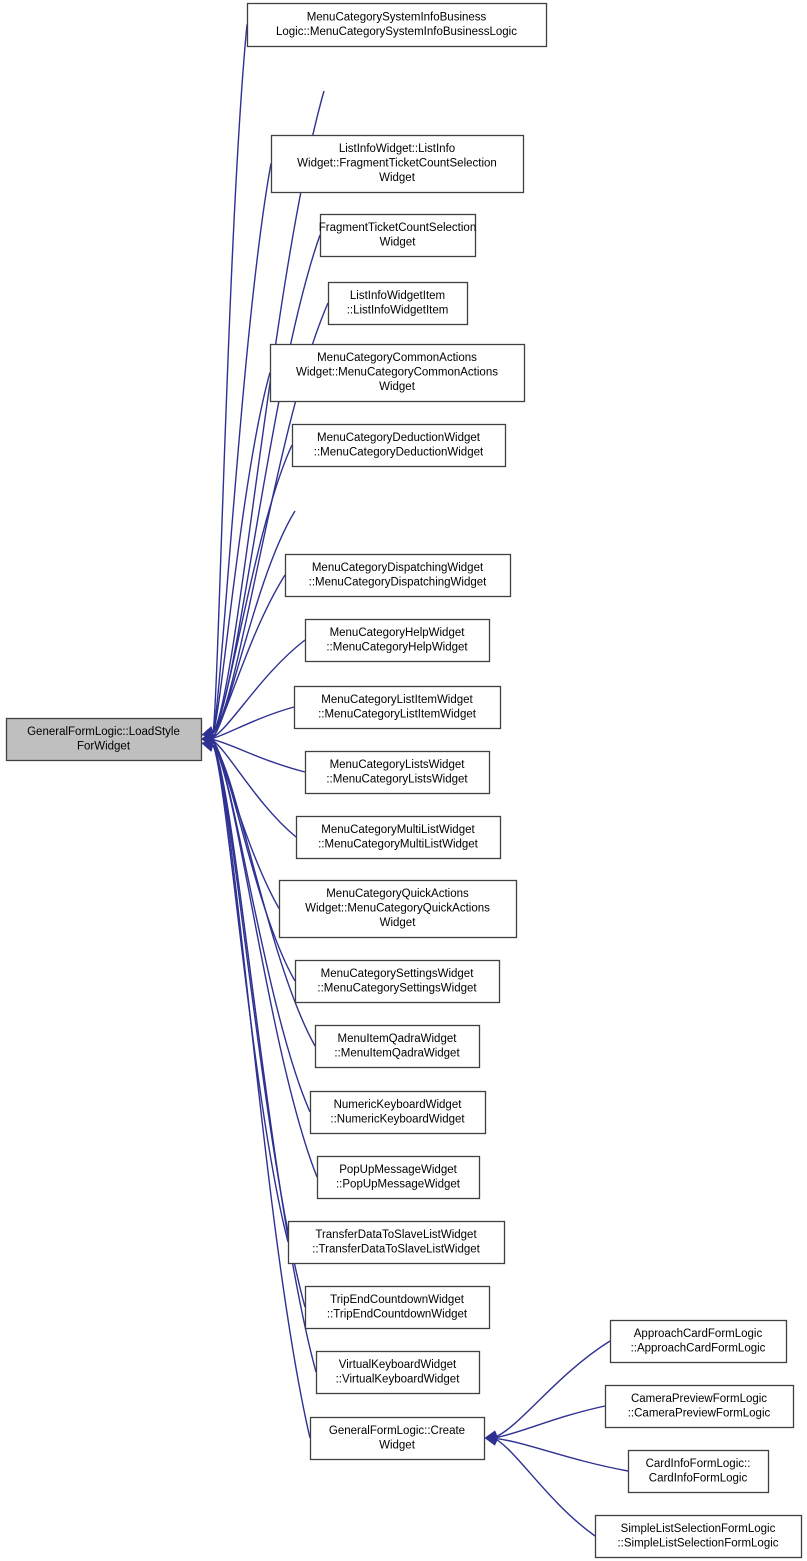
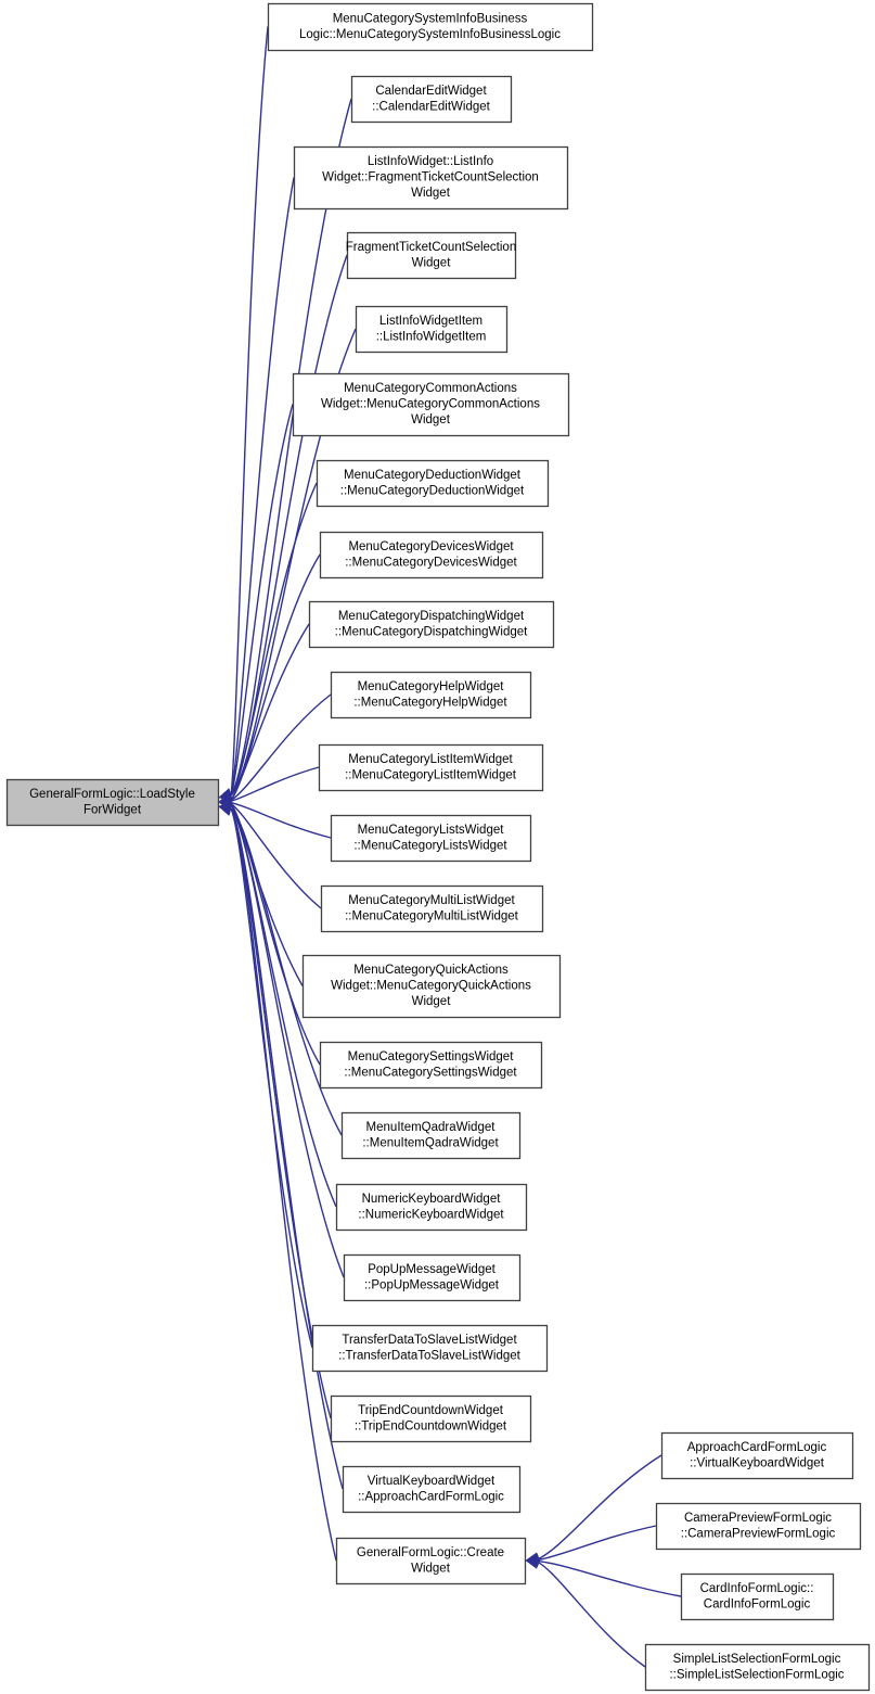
  MenuCategorySystemInfoBusiness
  Logic::MenuCategorySystemInfoBusinessLogic
+ CalendarEditWidget
+ ::CalendarEditWidget
  ListInfoWidget::ListInfo
  Widget::FragmentTicketCountSelection
  Widget
  FragmentTicketCountSelection
  Widget
  ListInfoWidgetItem
  ::ListInfoWidgetItem
  MenuCategoryCommonActions
  Widget::MenuCategoryCommonActions
  Widget
  MenuCategoryDeductionWidget
  ::MenuCategoryDeductionWidget
+ MenuCategoryDevicesWidget
+ ::MenuCategoryDevicesWidget
  MenuCategoryDispatchingWidget
  ::MenuCategoryDispatchingWidget
  MenuCategoryHelpWidget
  ::MenuCategoryHelpWidget
  MenuCategoryListItemWidget
  ::MenuCategoryListItemWidget
  MenuCategoryListsWidget
  ::MenuCategoryListsWidget
  MenuCategoryMultiListWidget
  ::MenuCategoryMultiListWidget
  MenuCategoryQuickActions
  Widget::MenuCategoryQuickActions
  Widget
  MenuCategorySettingsWidget
  ::MenuCategorySettingsWidget
  MenuItemQadraWidget
  ::MenuItemQadraWidget
  NumericKeyboardWidget
  ::NumericKeyboardWidget
  PopUpMessageWidget
  ::PopUpMessageWidget
  TransferDataToSlaveListWidget
  ::TransferDataToSlaveListWidget
  TripEndCountdownWidget
  ::TripEndCountdownWidget
  VirtualKeyboardWidget
- ::VirtualKeyboardWidget
+ ::ApproachCardFormLogic
  GeneralFormLogic::Create
  Widget
  ApproachCardFormLogic
- ::ApproachCardFormLogic
+ ::VirtualKeyboardWidget
  CameraPreviewFormLogic
  ::CameraPreviewFormLogic
  CardInfoFormLogic::
  CardInfoFormLogic
  SimpleListSelectionFormLogic
  ::SimpleListSelectionFormLogic
  GeneralFormLogic::LoadStyle
  ForWidget
